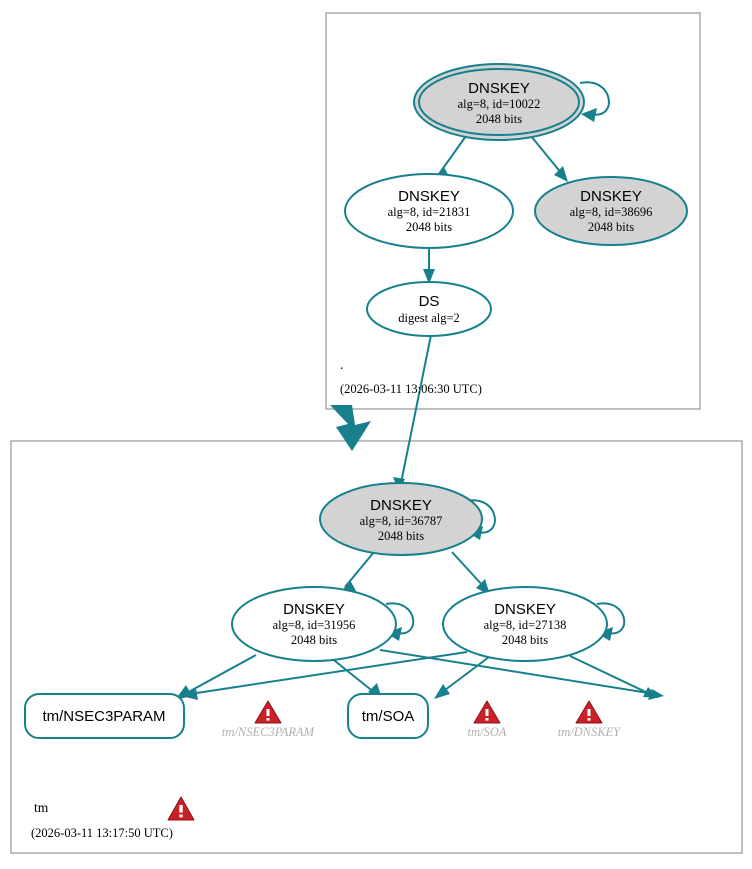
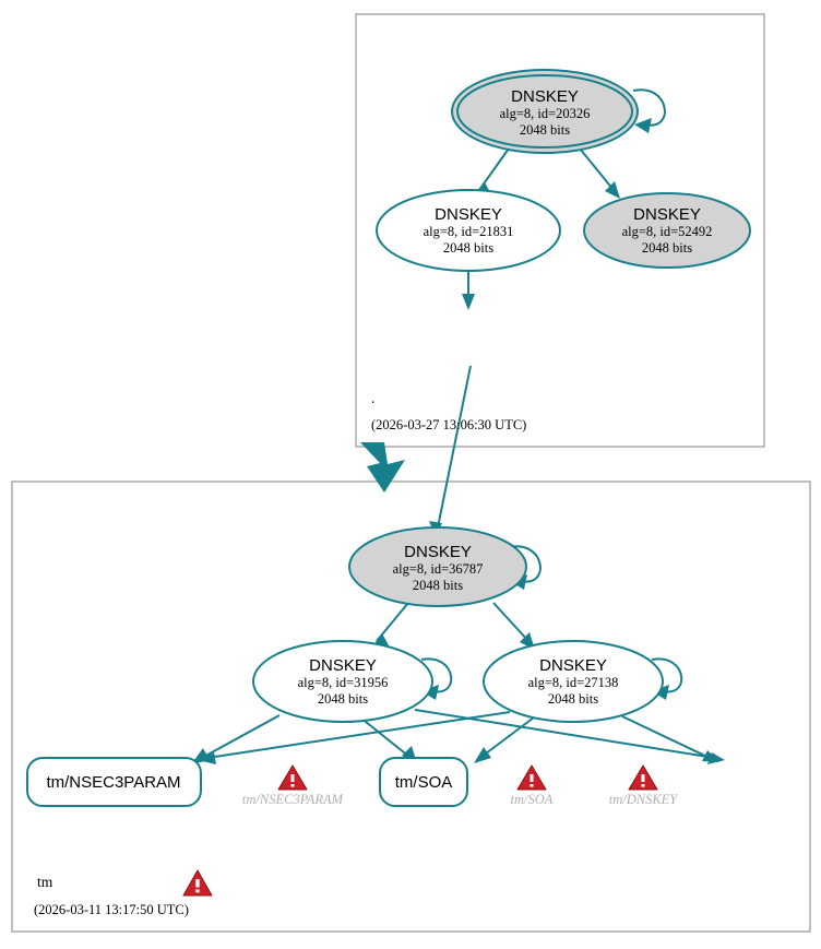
  DNSKEY
- alg=8, id=10022
+ alg=8, id=20326
  2048 bits
  DNSKEY
  alg=8, id=21831
  2048 bits
  DNSKEY
- alg=8, id=38696
+ alg=8, id=52492
  2048 bits
- DS
- digest alg=2
  .
- (2026-03-11 13:06:30 UTC)
+ (2026-03-27 13:06:30 UTC)
  DNSKEY
  alg=8, id=36787
  2048 bits
  DNSKEY
  alg=8, id=31956
  2048 bits
  DNSKEY
  alg=8, id=27138
  2048 bits
  tm/NSEC3PARAM
  tm/SOA
  tm/NSEC3PARAM
  tm/SOA
  tm/DNSKEY
  tm
  (2026-03-11 13:17:50 UTC)
